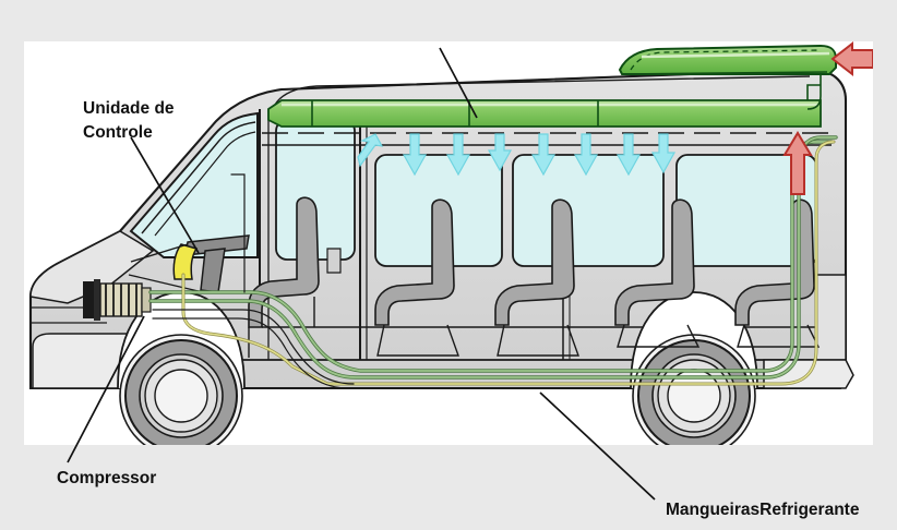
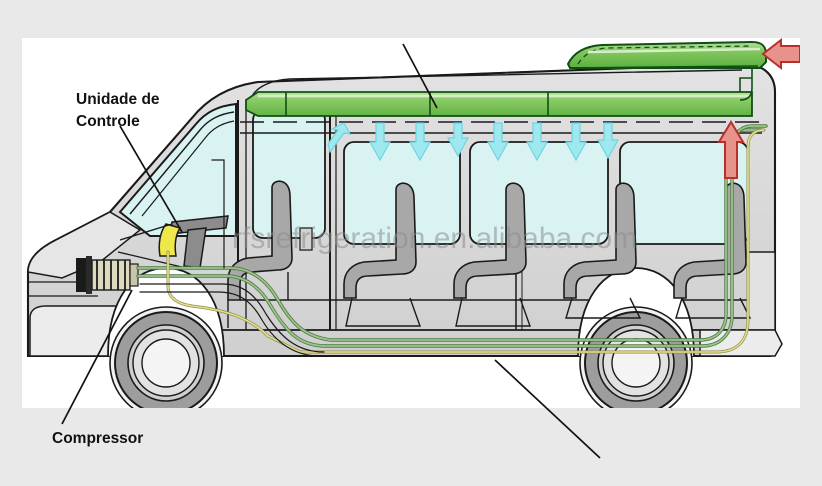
+ rfsrefrigeration.en.alibaba.com
  Unidade de
  Controle
  Compressor
- MangueirasRefrigerante
